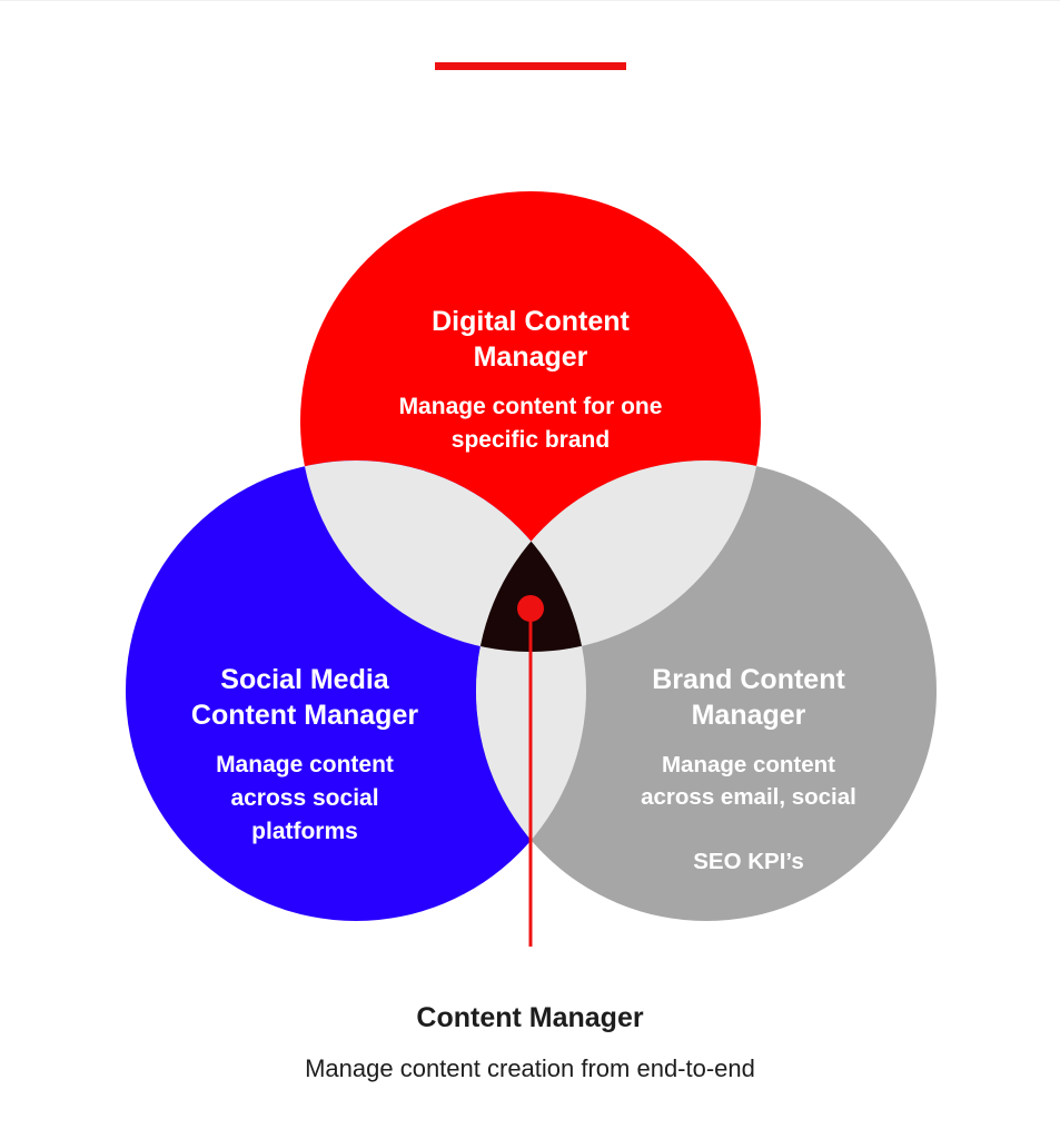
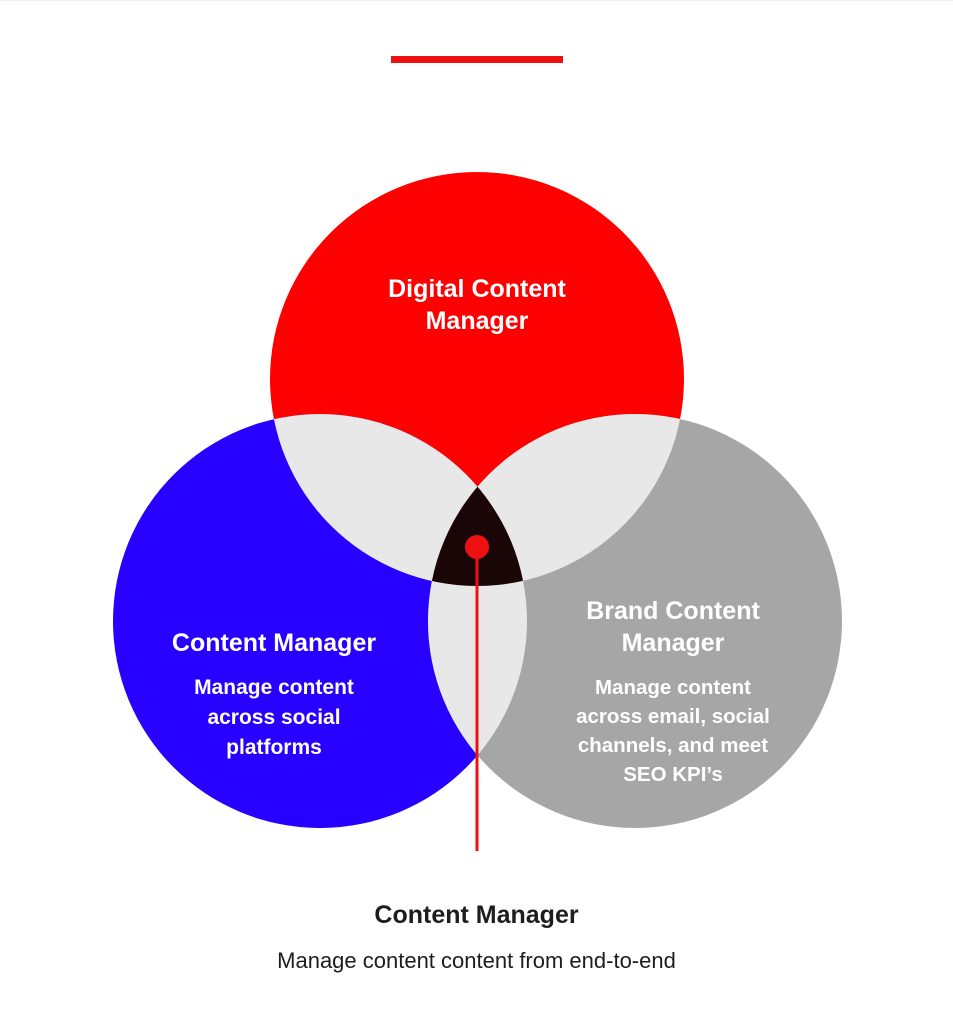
  Digital Content
  Manager
- Manage content for one
- specific brand
- Social Media
  Content Manager
  Manage content
  across social
  platforms
  Brand Content
  Manager
  Manage content
  across email, social
+ channels, and meet
  SEO KPI’s
  Content Manager
- Manage content creation from end-to-end
+ Manage content content from end-to-end
